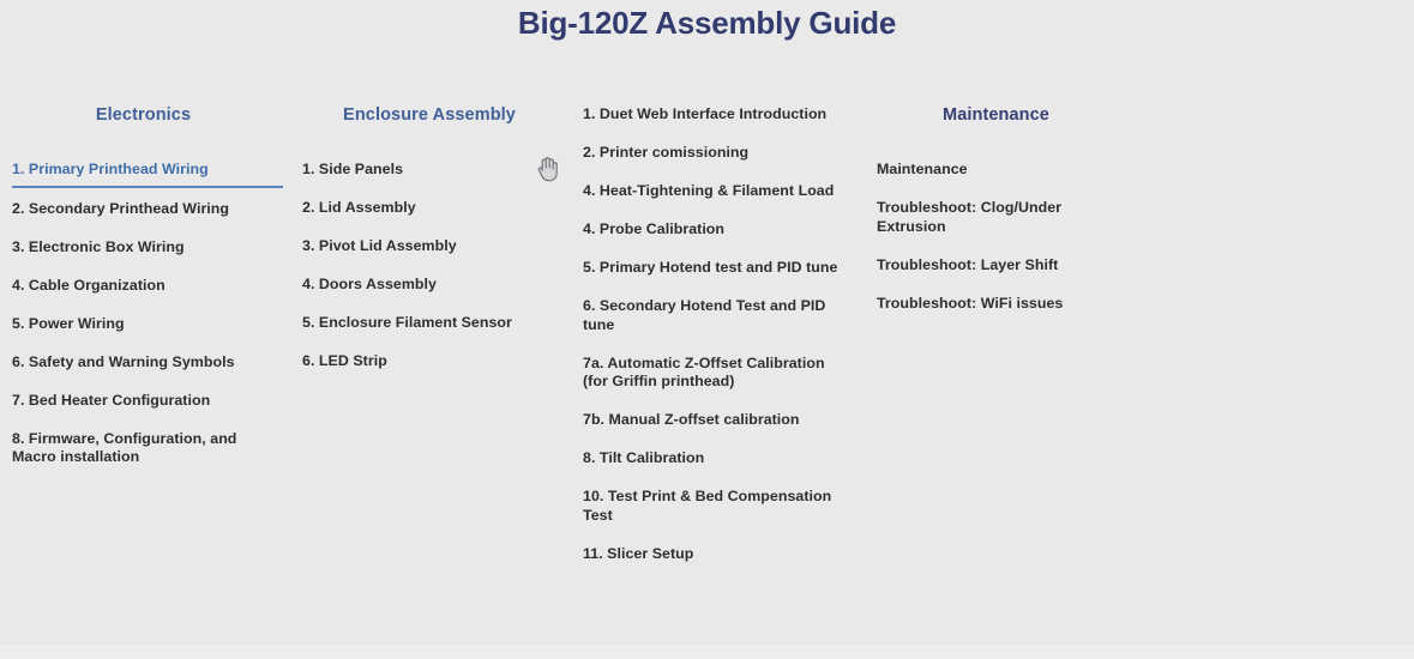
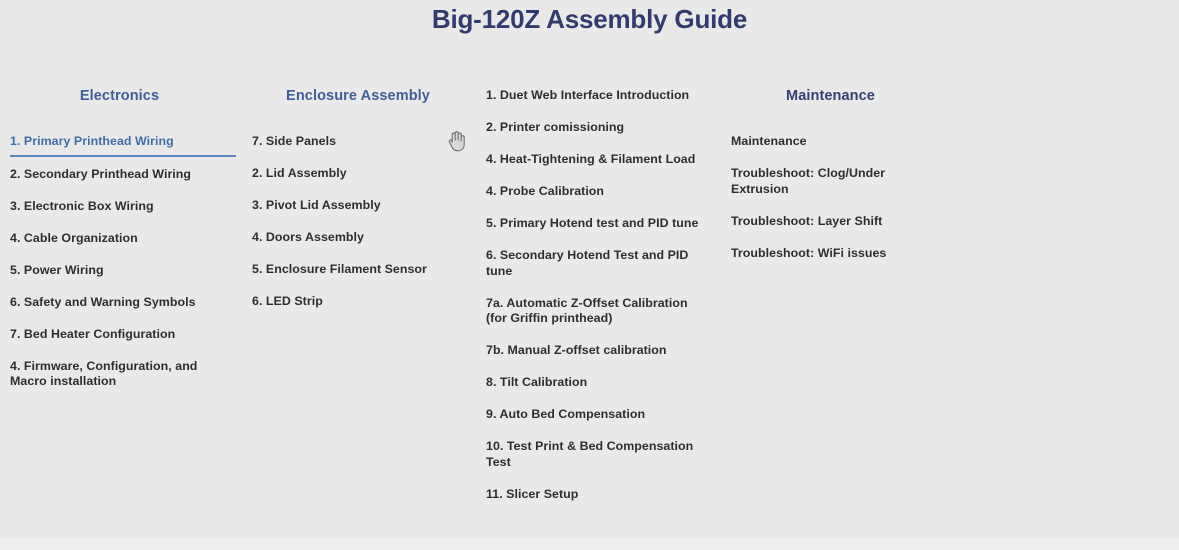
  Big-120Z Assembly Guide
  Electronics
  1. Primary Printhead Wiring
  2. Secondary Printhead Wiring
  3. Electronic Box Wiring
  4. Cable Organization
  5. Power Wiring
  6. Safety and Warning Symbols
  7. Bed Heater Configuration
- 8. Firmware, Configuration, and Macro installation
+ 4. Firmware, Configuration, and Macro installation
  Enclosure Assembly
- 1. Side Panels
+ 7. Side Panels
  2. Lid Assembly
  3. Pivot Lid Assembly
  4. Doors Assembly
  5. Enclosure Filament Sensor
  6. LED Strip
  1. Duet Web Interface Introduction
  2. Printer comissioning
  4. Heat-Tightening & Filament Load
  4. Probe Calibration
  5. Primary Hotend test and PID tune
  6. Secondary Hotend Test and PID tune
  7a. Automatic Z-Offset Calibration (for Griffin printhead)
  7b. Manual Z-offset calibration
  8. Tilt Calibration
+ 9. Auto Bed Compensation
  10. Test Print & Bed Compensation Test
  11. Slicer Setup
  Maintenance
  Maintenance
  Troubleshoot: Clog/Under Extrusion
  Troubleshoot: Layer Shift
  Troubleshoot: WiFi issues
